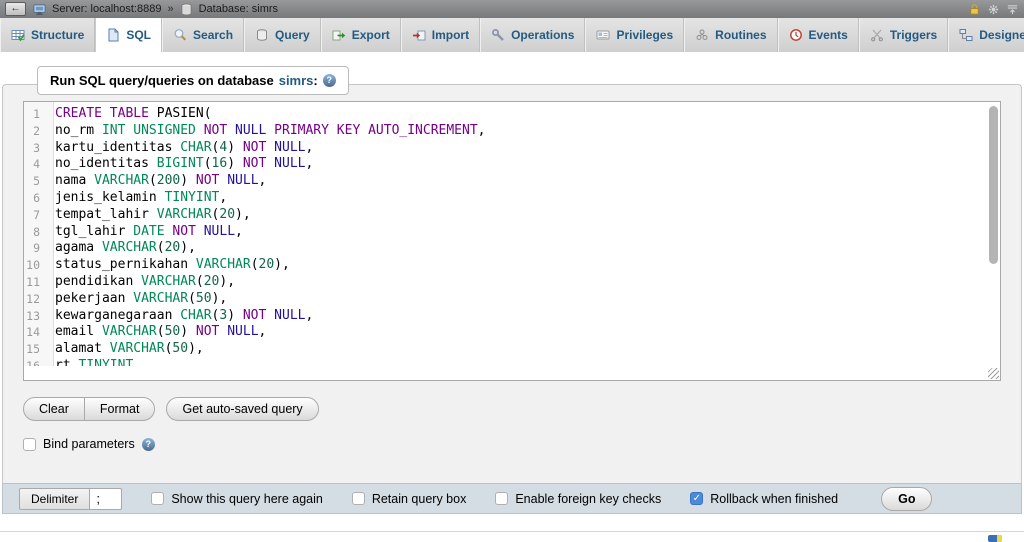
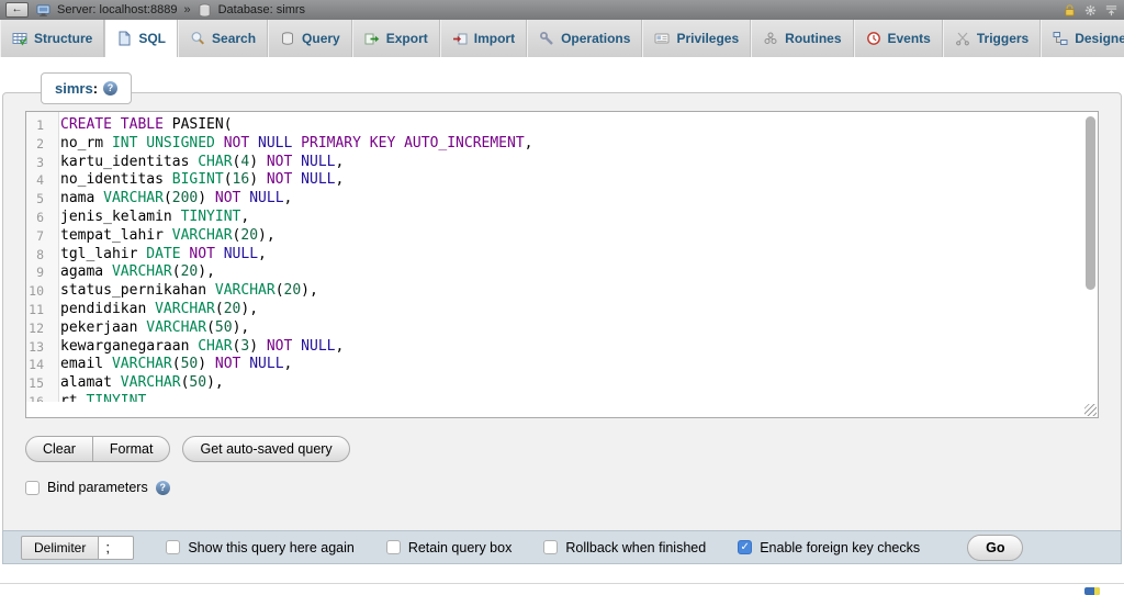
  ←
  Server: localhost:8889
  »
  Database: simrs
  Structure
  SQL
  Search
  Query
  Export
  Import
  Operations
  Privileges
  Routines
  Events
  Triggers
  Designe
- Run SQL query/queries on database
  simrs:
  1
  CREATE TABLE PASIEN(
  2
  no_rm INT UNSIGNED NOT NULL PRIMARY KEY AUTO_INCREMENT,
  3
  kartu_identitas CHAR(4) NOT NULL,
  4
  no_identitas BIGINT(16) NOT NULL,
  5
  nama VARCHAR(200) NOT NULL,
  6
  jenis_kelamin TINYINT,
  7
  tempat_lahir VARCHAR(20),
  8
  tgl_lahir DATE NOT NULL,
  9
  agama VARCHAR(20),
  10
  status_pernikahan VARCHAR(20),
  11
  pendidikan VARCHAR(20),
  12
  pekerjaan VARCHAR(50),
  13
  kewarganegaraan CHAR(3) NOT NULL,
  14
  email VARCHAR(50) NOT NULL,
  15
  alamat VARCHAR(50),
  16
  rt TINYINT
  Clear
  Format
  Get auto-saved query
  Bind parameters
  Delimiter
  ;
  Show this query here again
  Retain query box
- Enable foreign key checks
+ Rollback when finished
  ✓
- Rollback when finished
+ Enable foreign key checks
  Go
